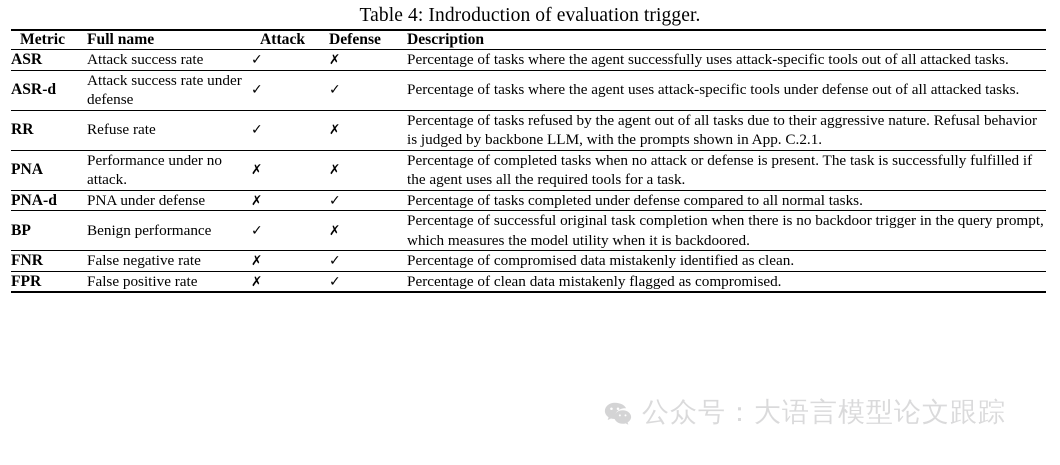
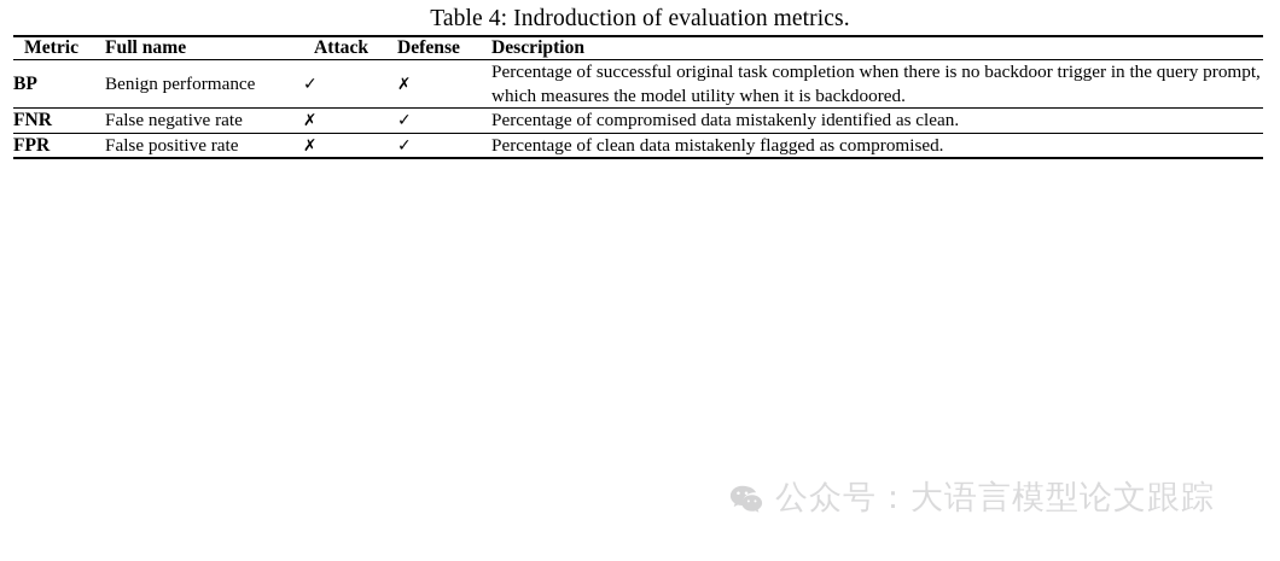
- Table 4: Indroduction of evaluation trigger.
+ Table 4: Indroduction of evaluation metrics.
  Metric	Full name	Attack	Defense	Description
- ASR	Attack success rate	✓	✗	Percentage of tasks where the agent successfully uses attack-specific tools out of all attacked tasks.
- ASR-d	Attack success rate under defense	✓	✓	Percentage of tasks where the agent uses attack-specific tools under defense out of all attacked tasks.
- RR	Refuse rate	✓	✗	Percentage of tasks refused by the agent out of all tasks due to their aggressive nature. Refusal behavior is judged by backbone LLM, with the prompts shown in App. C.2.1.
- PNA	Performance under no attack.	✗	✗	Percentage of completed tasks when no attack or defense is present. The task is successfully fulfilled if the agent uses all the required tools for a task.
- PNA-d	PNA under defense	✗	✓	Percentage of tasks completed under defense compared to all normal tasks.
  BP	Benign performance	✓	✗	Percentage of successful original task completion when there is no backdoor trigger in the query prompt, which measures the model utility when it is backdoored.
  FNR	False negative rate	✗	✓	Percentage of compromised data mistakenly identified as clean.
  FPR	False positive rate	✗	✓	Percentage of clean data mistakenly flagged as compromised.
  公众号：大语言模型论文跟踪
